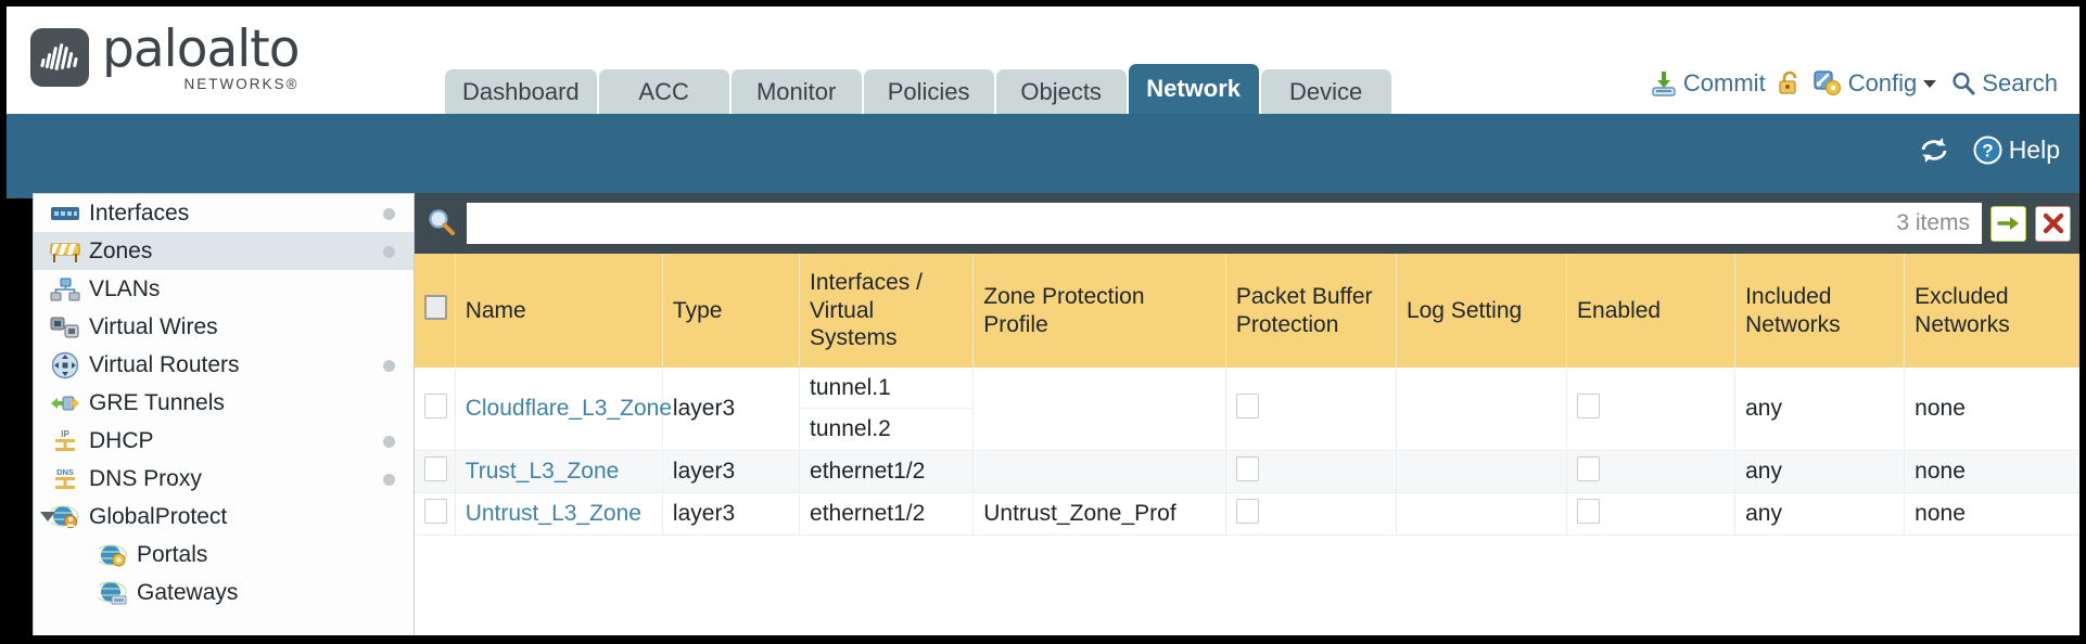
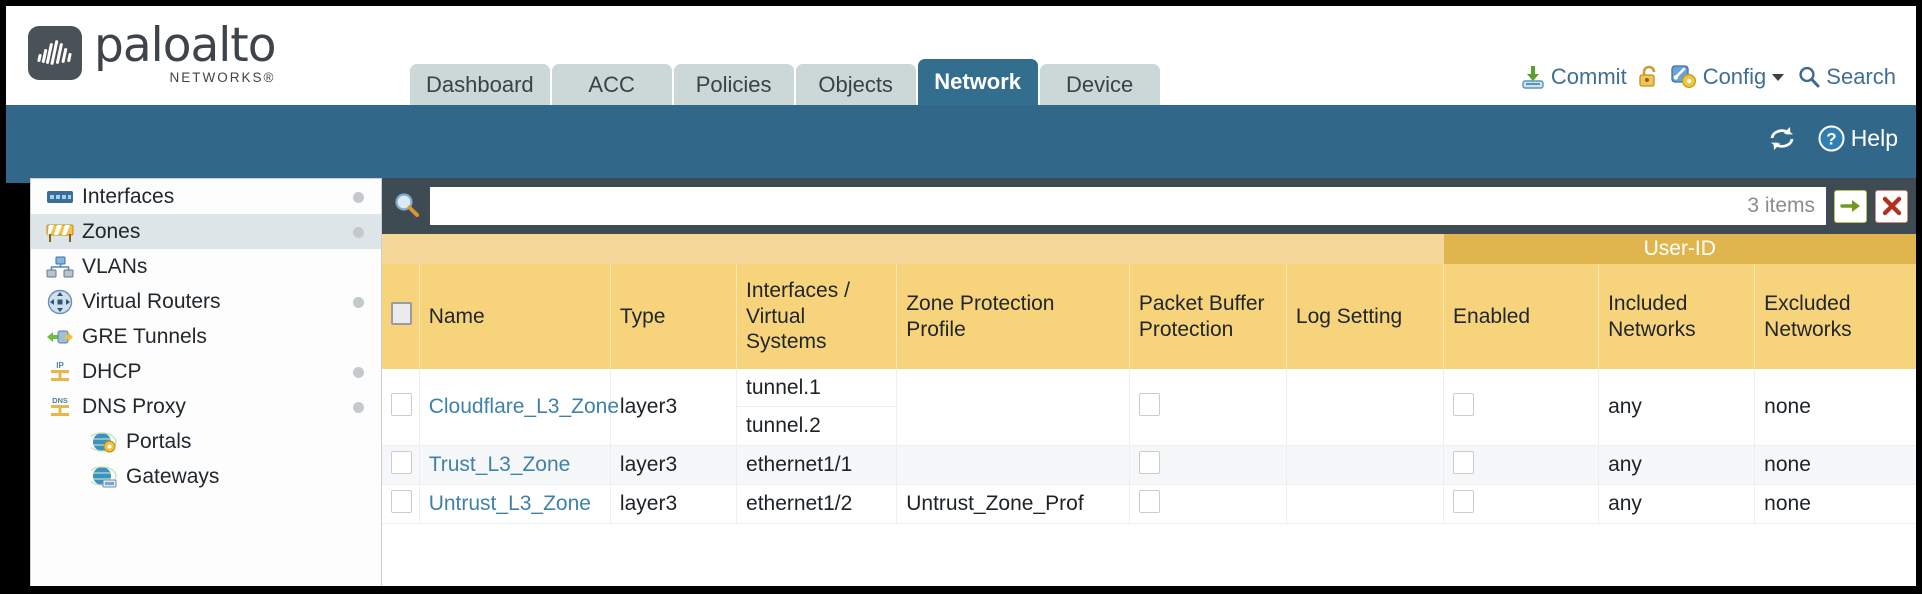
  paloalto
  NETWORKS®
  Dashboard
  ACC
- Monitor
  Policies
  Objects
  Network
  Device
  Commit
  Config
  Search
  ?
  Help
  Interfaces
  Zones
  VLANs
- Virtual Wires
  Virtual Routers
  GRE Tunnels
  IP
  DHCP
  DNS
  DNS Proxy
- GlobalProtect
  Portals
  Gateways
  3 items
+ 	User-ID
  	Name	Type	Interfaces / Virtual Systems	Zone Protection Profile	Packet Buffer Protection	Log Setting	Enabled	Included Networks	Excluded Networks
  	Cloudflare_L3_Zone	layer3	tunnel.1tunnel.2					any	none
- 	Trust_L3_Zone	layer3	ethernet1/2					any	none
+ 	Trust_L3_Zone	layer3	ethernet1/1					any	none
  	Untrust_L3_Zone	layer3	ethernet1/2	Untrust_Zone_Prof				any	none
